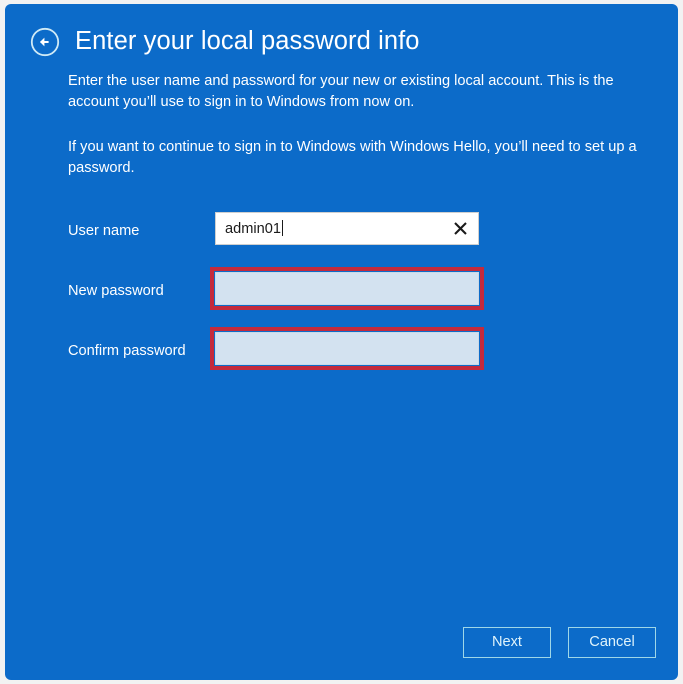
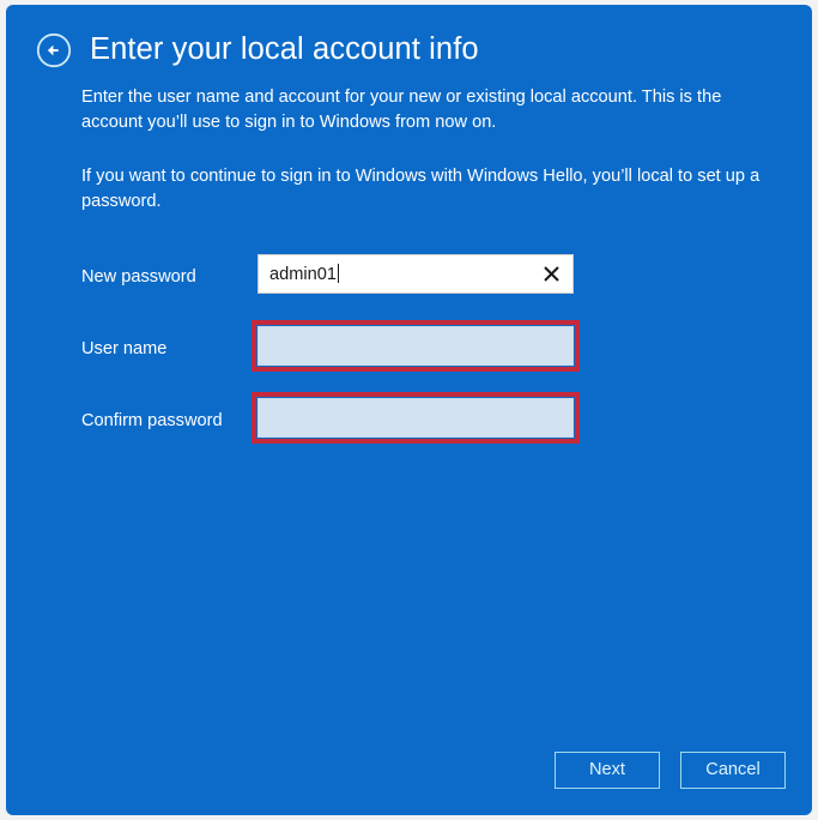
- Enter your local password info
+ Enter your local account info
- Enter the user name and password for your new or existing local account. This is the account you’ll use to sign in to Windows from now on.
+ Enter the user name and account for your new or existing local account. This is the account you’ll use to sign in to Windows from now on.
- If you want to continue to sign in to Windows with Windows Hello, you’ll need to set up a password.
+ If you want to continue to sign in to Windows with Windows Hello, you’ll local to set up a password.
- User name
+ New password
  admin01
- New password
+ User name
  Confirm password
  Next
  Cancel
